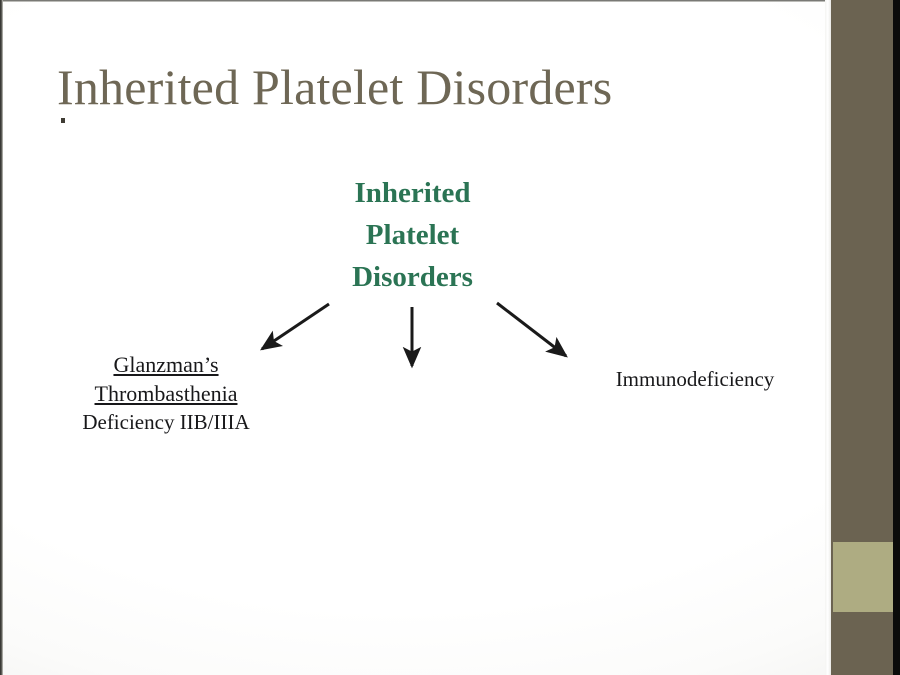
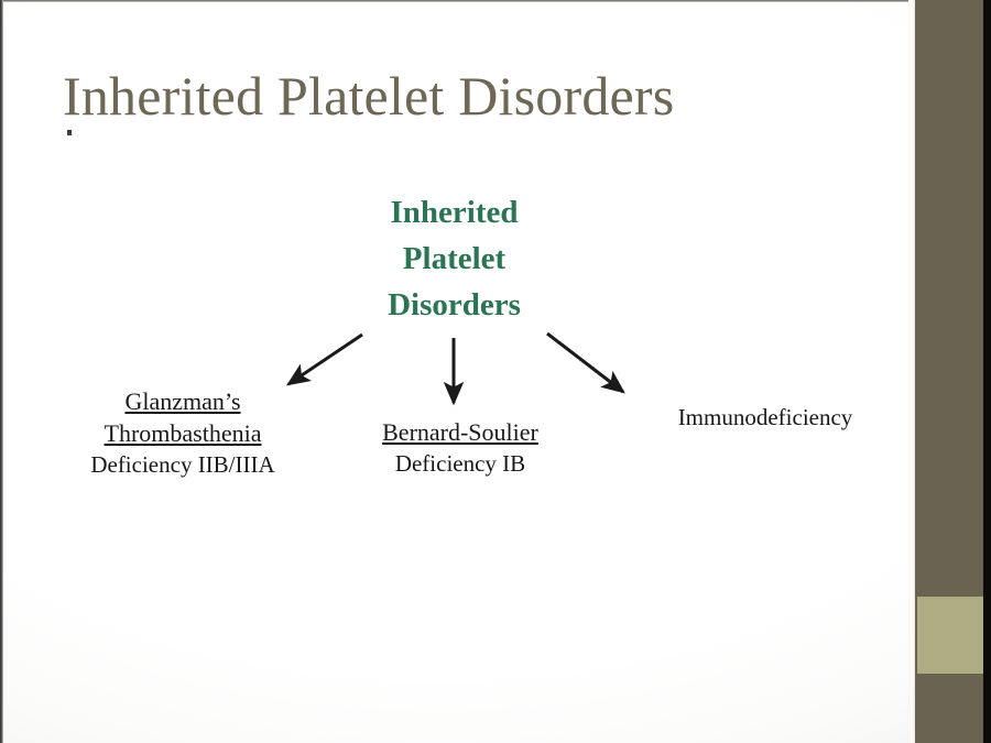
  Inherited Platelet Disorders
  Inherited
  Platelet
  Disorders
  Glanzman’s
  Thrombasthenia
  Deficiency IIB/IIIA
+ Bernard-Soulier
+ Deficiency IB
  Immunodeficiency
